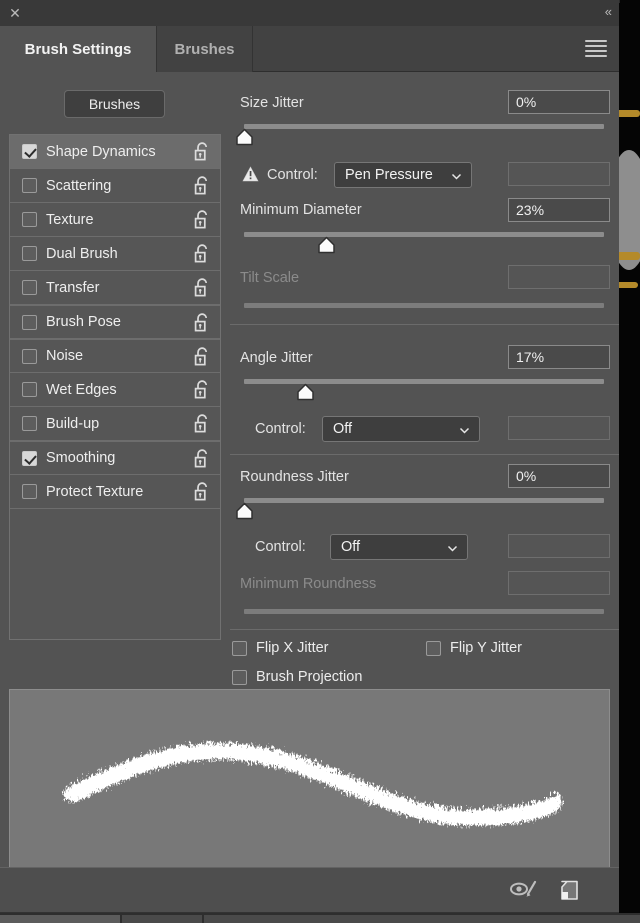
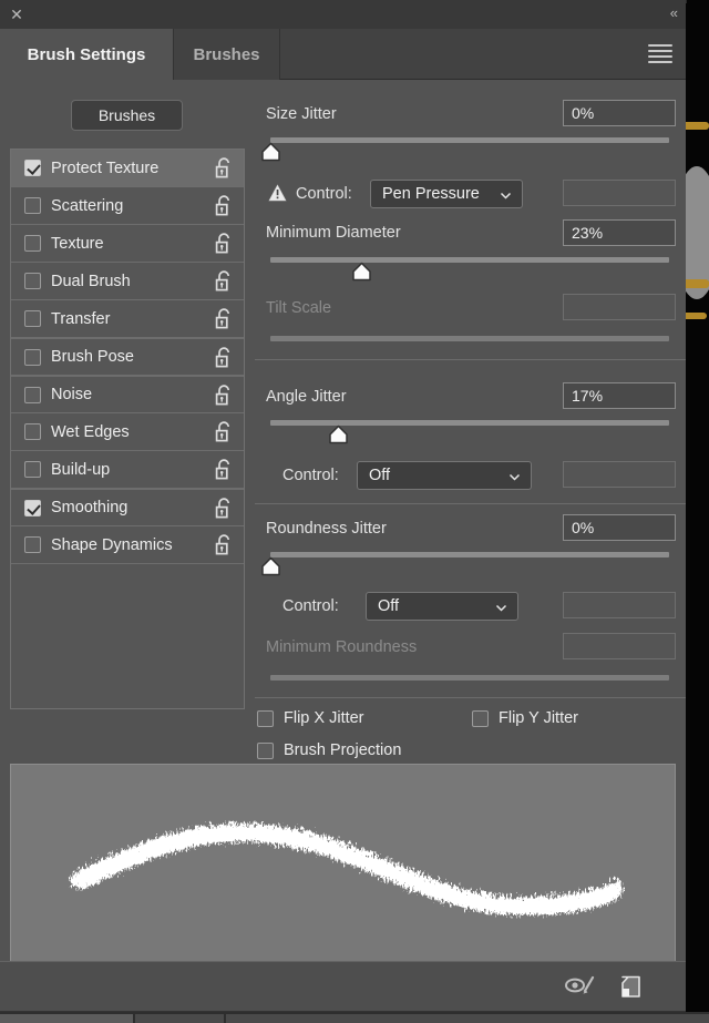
  ✕
  «
  Brush Settings
  Brushes
  Brushes
- Shape Dynamics
+ Protect Texture
  Scattering
  Texture
  Dual Brush
  Transfer
  Brush Pose
  Noise
  Wet Edges
  Build-up
  Smoothing
- Protect Texture
+ Shape Dynamics
  Size Jitter
  0%
  Control:
  Pen Pressure
  Minimum Diameter
  23%
  Tilt Scale
  Angle Jitter
  17%
  Control:
  Off
  Roundness Jitter
  0%
  Control:
  Off
  Minimum Roundness
  Flip X Jitter
  Flip Y Jitter
  Brush Projection
